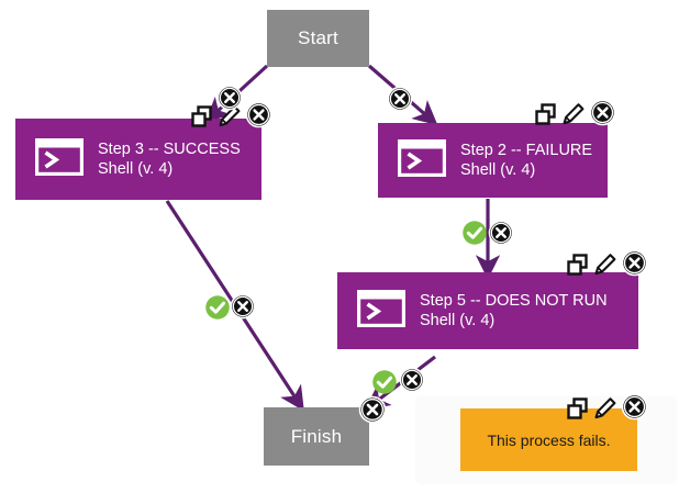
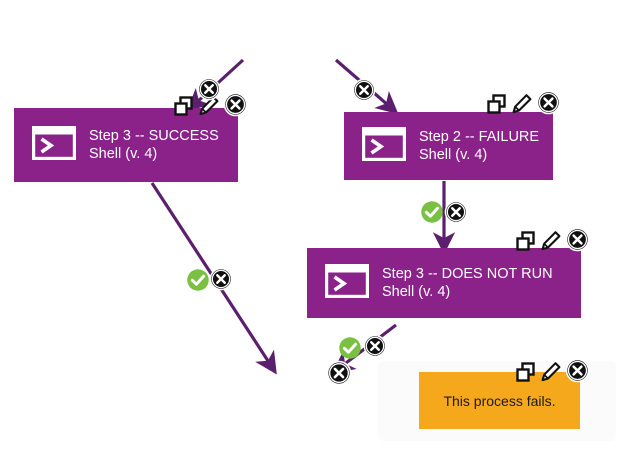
- Start
  Step 3 -- SUCCESS
  Shell (v. 4)
  Step 2 -- FAILURE
  Shell (v. 4)
- Step 5 -- DOES NOT RUN
+ Step 3 -- DOES NOT RUN
  Shell (v. 4)
- Finish
  This process fails.
